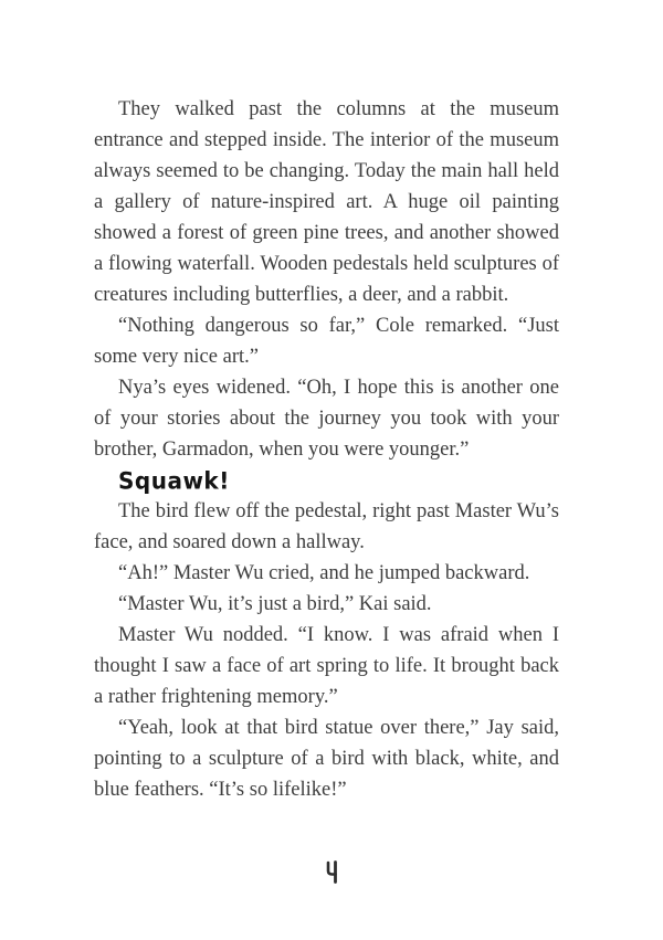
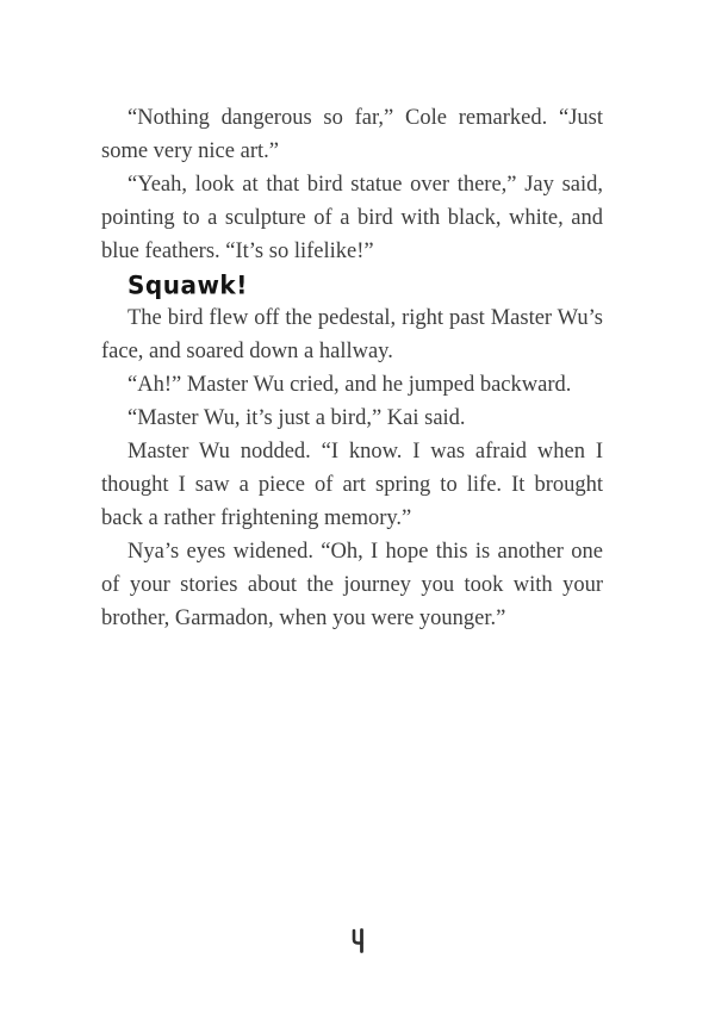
- They walked past the columns at the museum entrance and stepped inside. The interior of the museum always seemed to be changing. Today the main hall held a gallery of nature-inspired art. A huge oil painting showed a forest of green pine trees, and another showed a flowing waterfall. Wooden pedestals held sculptures of creatures including butterflies, a deer, and a rabbit.
  “Nothing dangerous so far,” Cole remarked. “Just some very nice art.”
- Nya’s eyes widened. “Oh, I hope this is another one of your stories about the journey you took with your brother, Garmadon, when you were younger.”
+ “Yeah, look at that bird statue over there,” Jay said, pointing to a sculpture of a bird with black, white, and blue feathers. “It’s so lifelike!”
  Squawk!
  The bird flew off the pedestal, right past Master Wu’s face, and soared down a hallway.
  “Ah!” Master Wu cried, and he jumped backward.
  “Master Wu, it’s just a bird,” Kai said.
- Master Wu nodded. “I know. I was afraid when I thought I saw a face of art spring to life. It brought back a rather frightening memory.”
+ Master Wu nodded. “I know. I was afraid when I thought I saw a piece of art spring to life. It brought back a rather frightening memory.”
- “Yeah, look at that bird statue over there,” Jay said, pointing to a sculpture of a bird with black, white, and blue feathers. “It’s so lifelike!”
+ Nya’s eyes widened. “Oh, I hope this is another one of your stories about the journey you took with your brother, Garmadon, when you were younger.”
